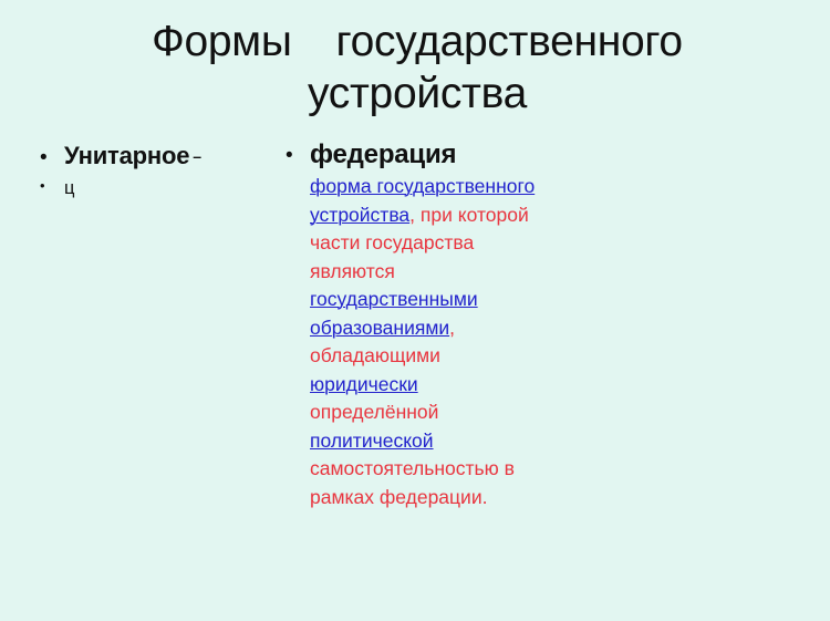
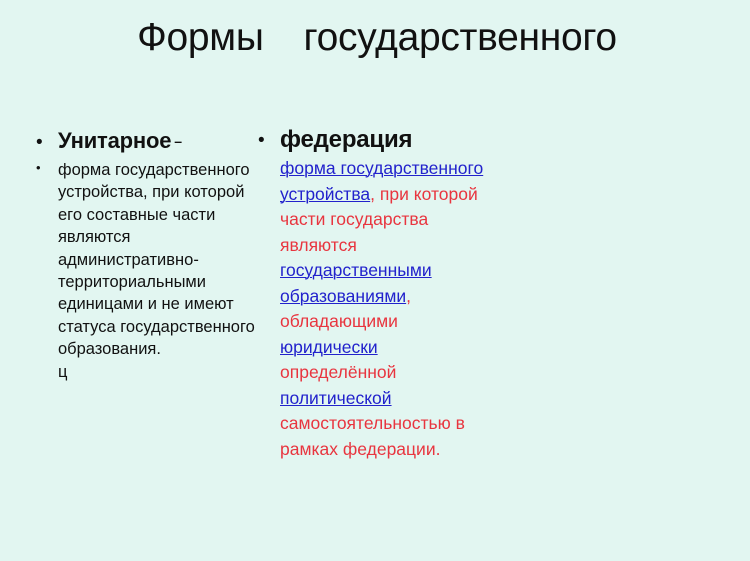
  Формы государственного
- устройства
  •
  Унитарное –
  •
+ форма государственного устройства, при которой его составные части являются административно-территориальными единицами и не имеют статуса государственного образования.
  ц
  •
  федерация
  форма государственного устройства, при которой части государства являются государственными образованиями, обладающими юридически определённой политической самостоятельностью в рамках федерации.
